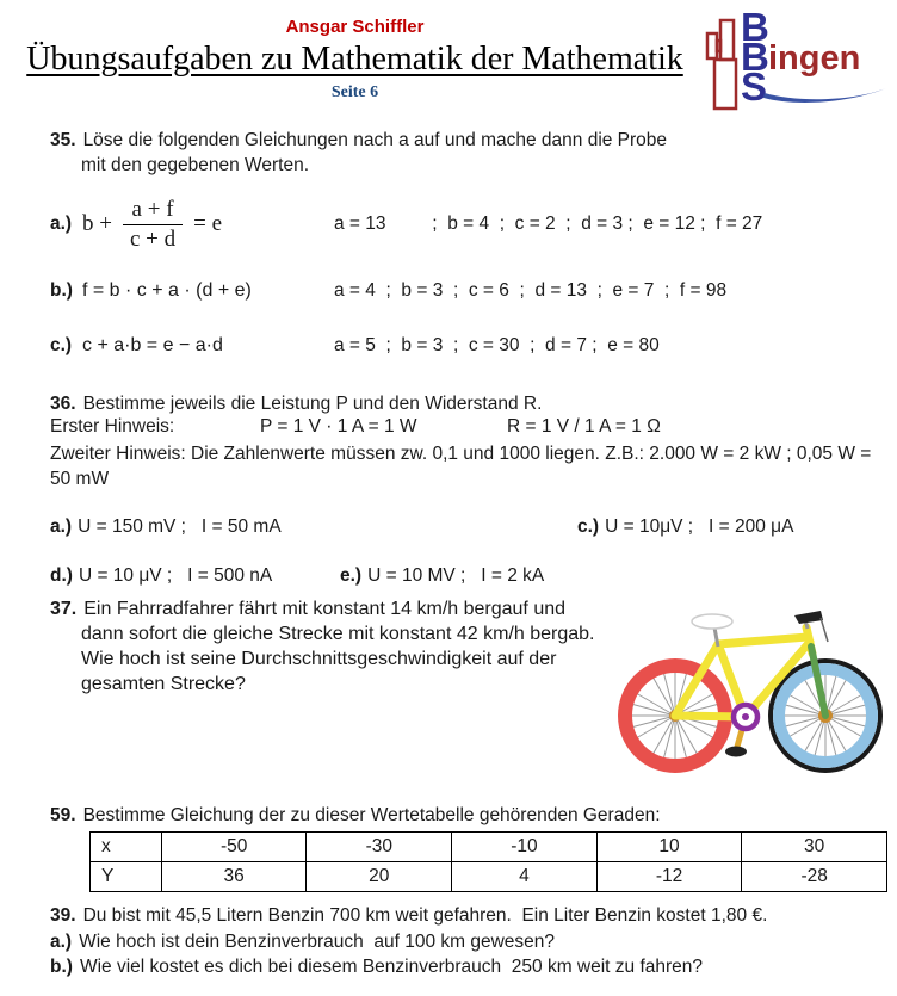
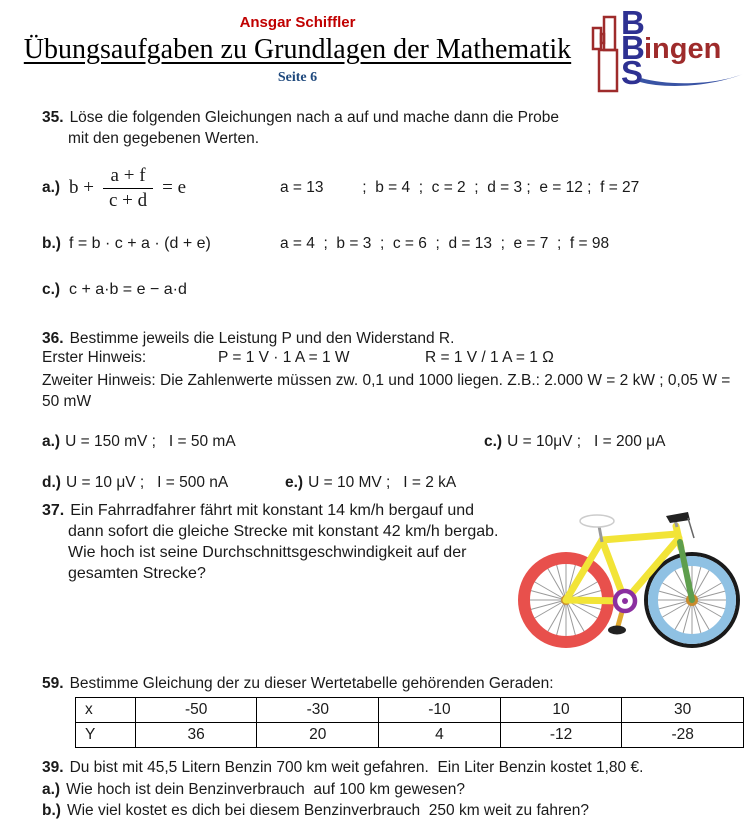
  Ansgar Schiffler
- Übungsaufgaben zu Mathematik der Mathematik
+ Übungsaufgaben zu Grundlagen der Mathematik
  Seite 6
  B
  B
  S
  ingen
  35. Löse die folgenden Gleichungen nach a auf und mache dann die Probe
  mit den gegebenen Werten.
  a.)
  b +
  a + f
  c + d
  = e
  a = 13 ; b = 4 ; c = 2 ; d = 3 ; e = 12 ; f = 27
  b.)
  f = b · c + a · (d + e)
  a = 4 ; b = 3 ; c = 6 ; d = 13 ; e = 7 ; f = 98
  c.)
  c + a·b = e − a·d
- a = 5 ; b = 3 ; c = 30 ; d = 7 ; e = 80
  36. Bestimme jeweils die Leistung P und den Widerstand R.
  Erster Hinweis:
  P = 1 V · 1 A = 1 W
  R = 1 V / 1 A = 1 Ω
  Zweiter Hinweis: Die Zahlenwerte müssen zw. 0,1 und 1000 liegen. Z.B.: 2.000 W = 2 kW ; 0,05 W = 50 mW
  a.) U = 150 mV ; I = 50 mA
  c.) U = 10μV ; I = 200 μA
  d.) U = 10 μV ; I = 500 nA
  e.) U = 10 MV ; I = 2 kA
  37. Ein Fahrradfahrer fährt mit konstant 14 km/h bergauf und
  dann sofort die gleiche Strecke mit konstant 42 km/h bergab.
  Wie hoch ist seine Durchschnittsgeschwindigkeit auf der
  gesamten Strecke?
  59. Bestimme Gleichung der zu dieser Wertetabelle gehörenden Geraden:
  x	-50	-30	-10	10	30
  Y	36	20	4	-12	-28
  39. Du bist mit 45,5 Litern Benzin 700 km weit gefahren. Ein Liter Benzin kostet 1,80 €.
  a.) Wie hoch ist dein Benzinverbrauch auf 100 km gewesen?
  b.) Wie viel kostet es dich bei diesem Benzinverbrauch 250 km weit zu fahren?
